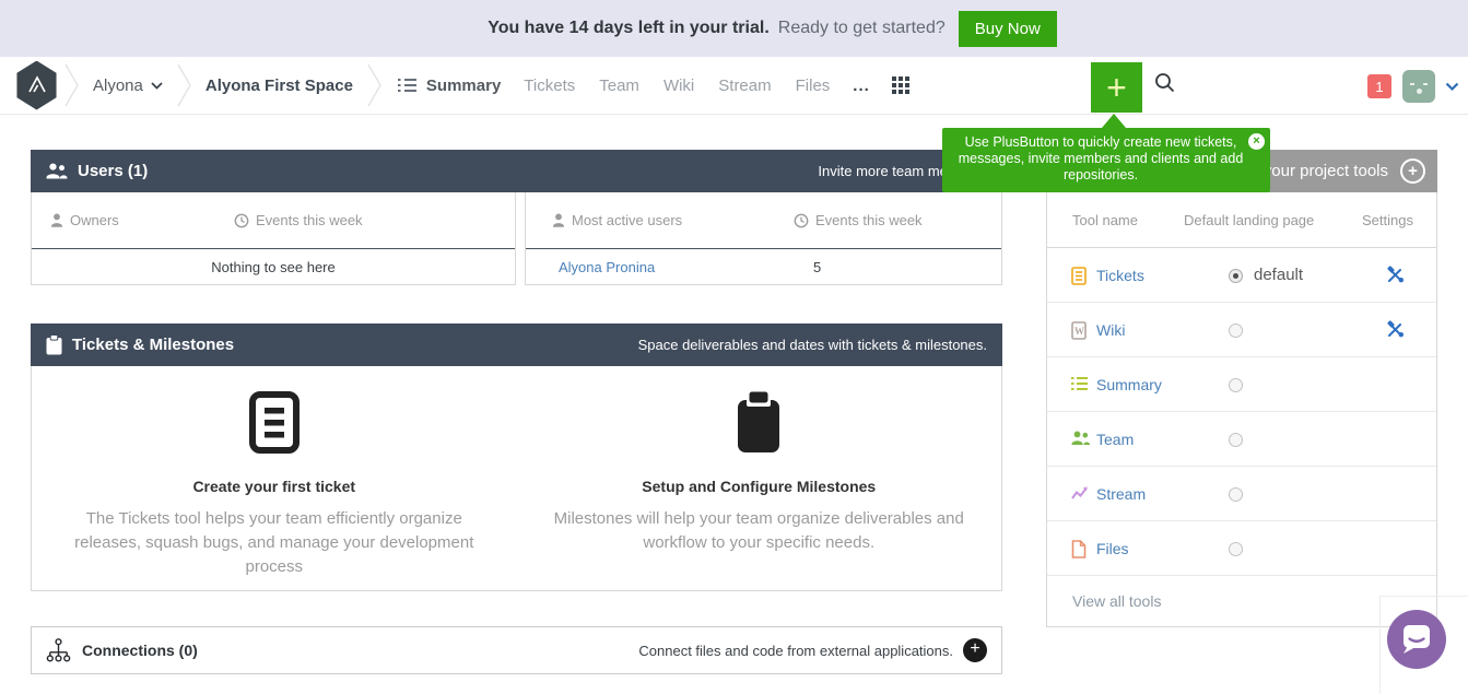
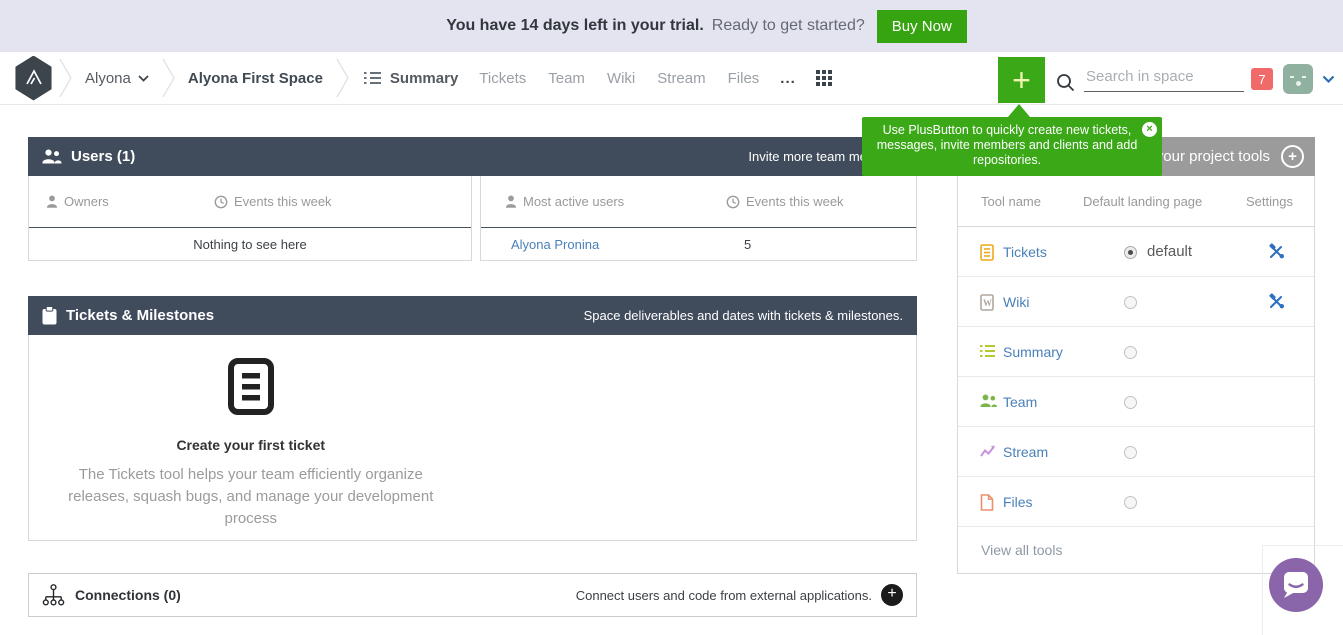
  You have 14 days left in your trial.
  Ready to get started?
  Buy Now
  Alyona
  Alyona First Space
  Summary
  Tickets
  Team
  Wiki
  Stream
  Files
  ...
  +
+ Search in space
- 1
+ 7
  Users (1)
  Invite more team m
  Owners
  Events this week
  Nothing to see here
  Most active users
  Events this week
  Alyona Pronina
  5
  Tickets & Milestones
  Space deliverables and dates with tickets & milestones.
  Create your first ticket
  The Tickets tool helps your team efficiently organize releases, squash bugs, and manage your development process
- Setup and Configure Milestones
- Milestones will help your team organize deliverables and workflow to your specific needs.
  Connections (0)
- Connect files and code from external applications.
+ Connect users and code from external applications.
  +
  +
  Tool name
  Default landing page
  Settings
  Tickets
  default
  W
  Wiki
  Summary
  Team
  Stream
  Files
  View all tools
  Use PlusButton to quickly create new tickets, messages, invite members and clients and add repositories.
  ×
